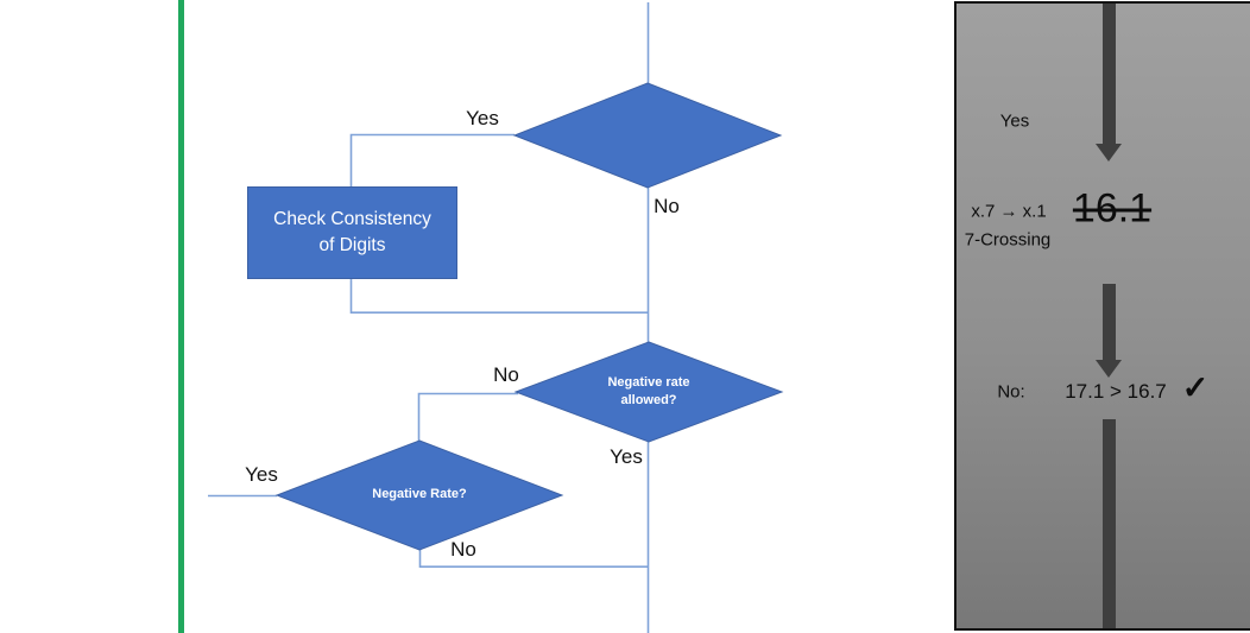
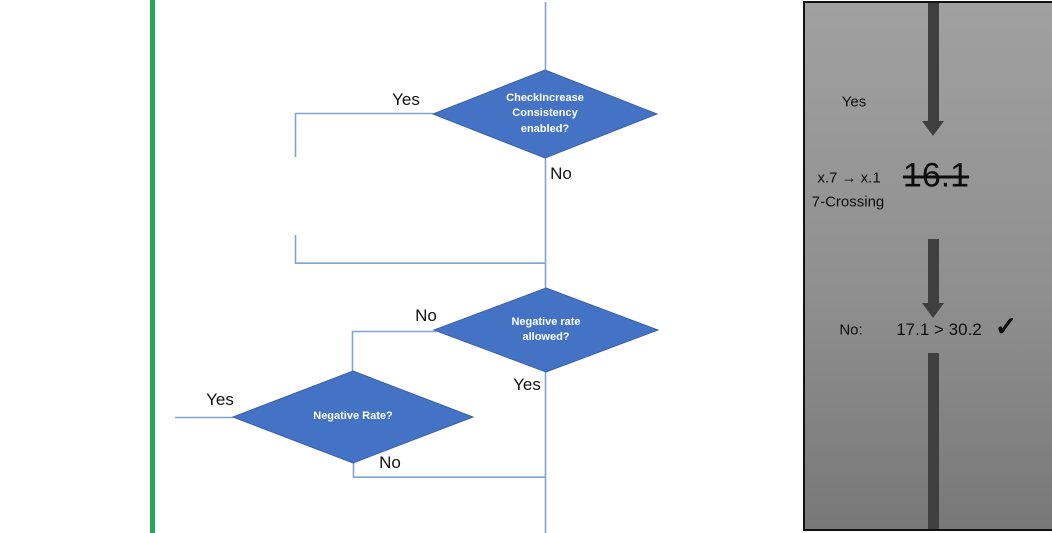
+ CheckIncrease
+ Consistency
+ enabled?
  Negative rate
  allowed?
  Negative Rate?
- Check Consistency
- of Digits
  Yes
  No
  No
  Yes
  Yes
  No
  Yes
  x.7 → x.1
  7-Crossing
  16.1
  No:
- 17.1 > 16.7
+ 17.1 > 30.2
  ✓
